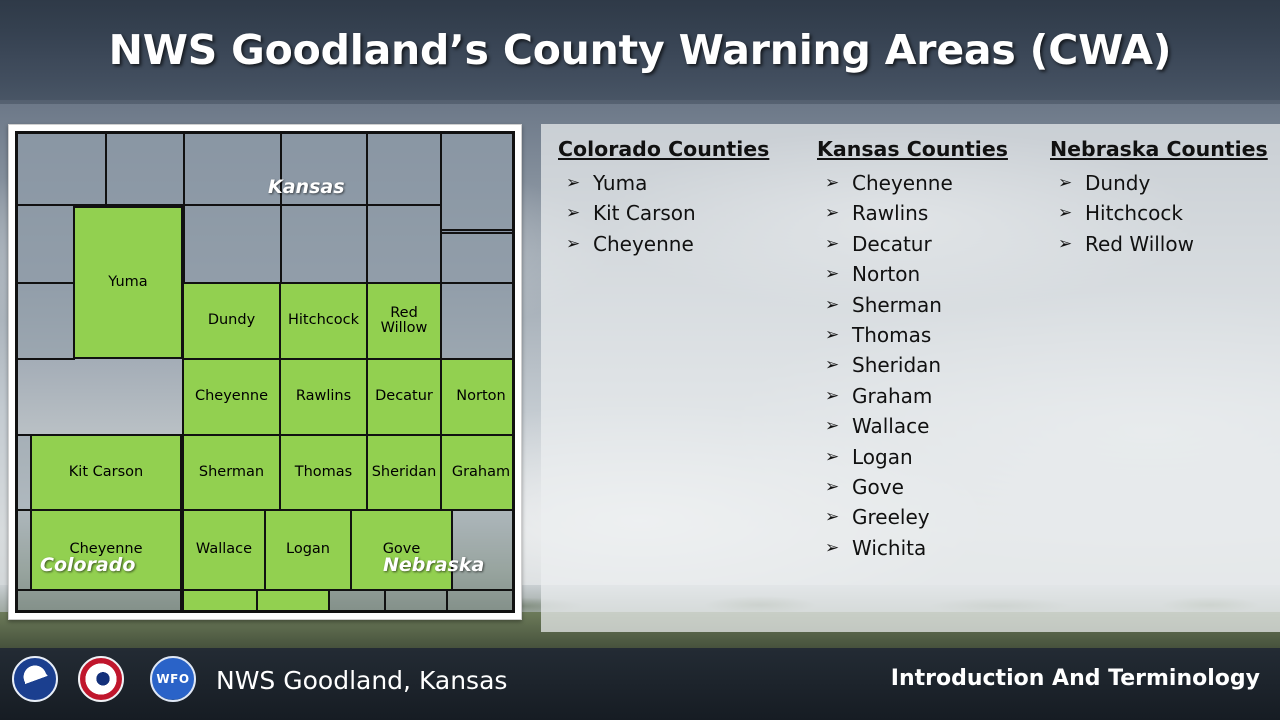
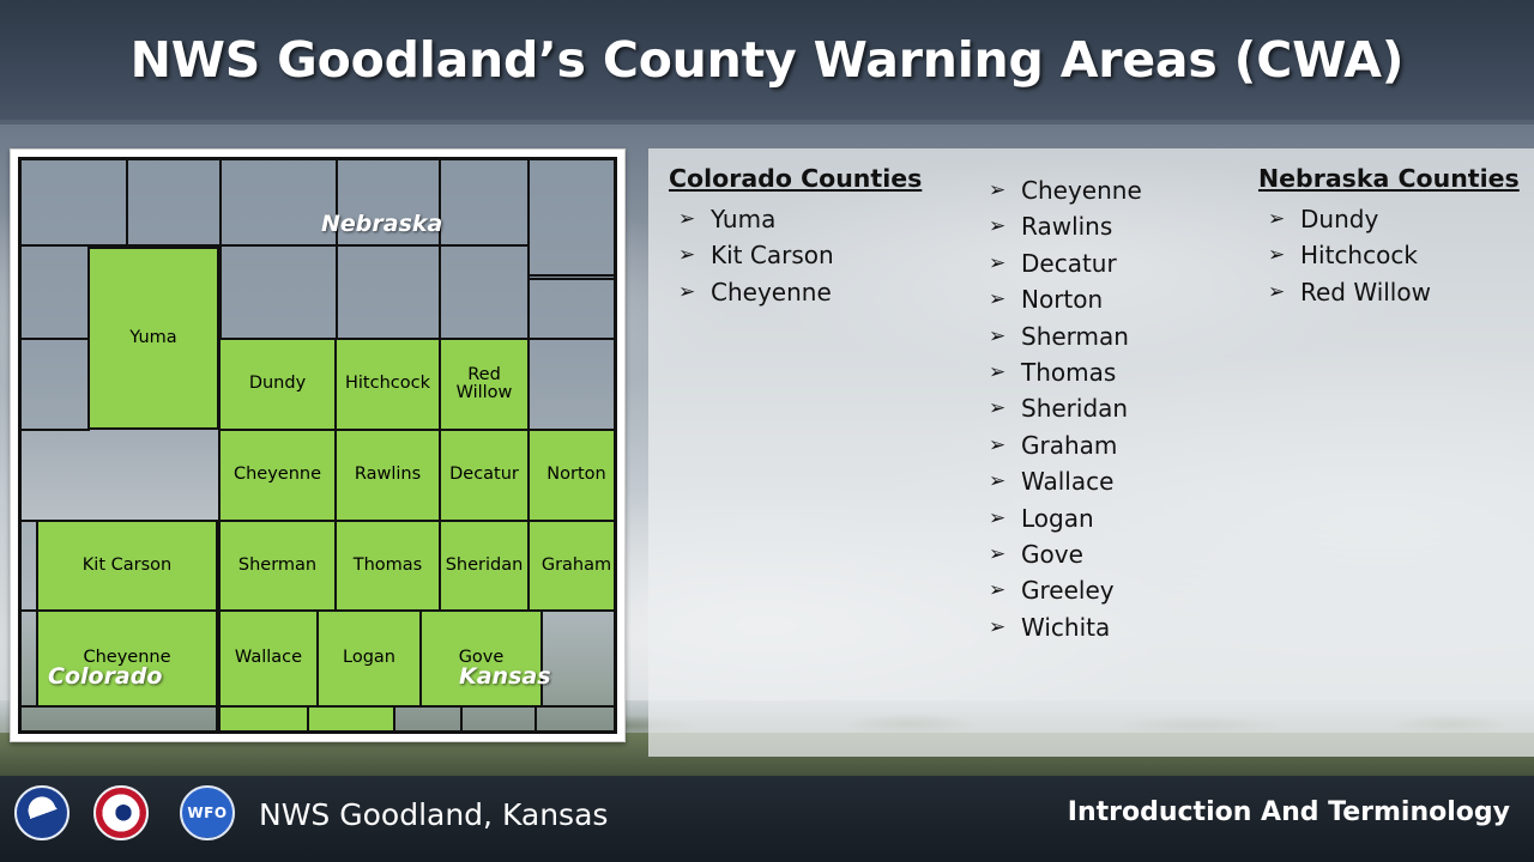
  NWS Goodland’s County Warning Areas (CWA)
  Colorado Counties
  ➢
  Yuma
  ➢
  Kit Carson
  ➢
  Cheyenne
- Kansas Counties
  ➢
  Cheyenne
  ➢
  Rawlins
  ➢
  Decatur
  ➢
  Norton
  ➢
  Sherman
  ➢
  Thomas
  ➢
  Sheridan
  ➢
  Graham
  ➢
  Wallace
  ➢
  Logan
  ➢
  Gove
  ➢
  Greeley
  ➢
  Wichita
  Nebraska Counties
  ➢
  Dundy
  ➢
  Hitchcock
  ➢
  Red Willow
  Yuma
  Dundy
  Hitchcock
  Red Willow
  Cheyenne
  Rawlins
  Decatur
  Norton
  Kit Carson
  Sherman
  Thomas
  Sheridan
  Graham
  Cheyenne
  Wallace
  Logan
  Gove
- Kansas
+ Nebraska
  Colorado
- Nebraska
+ Kansas
  WFO
  NWS Goodland, Kansas
  Introduction And Terminology
